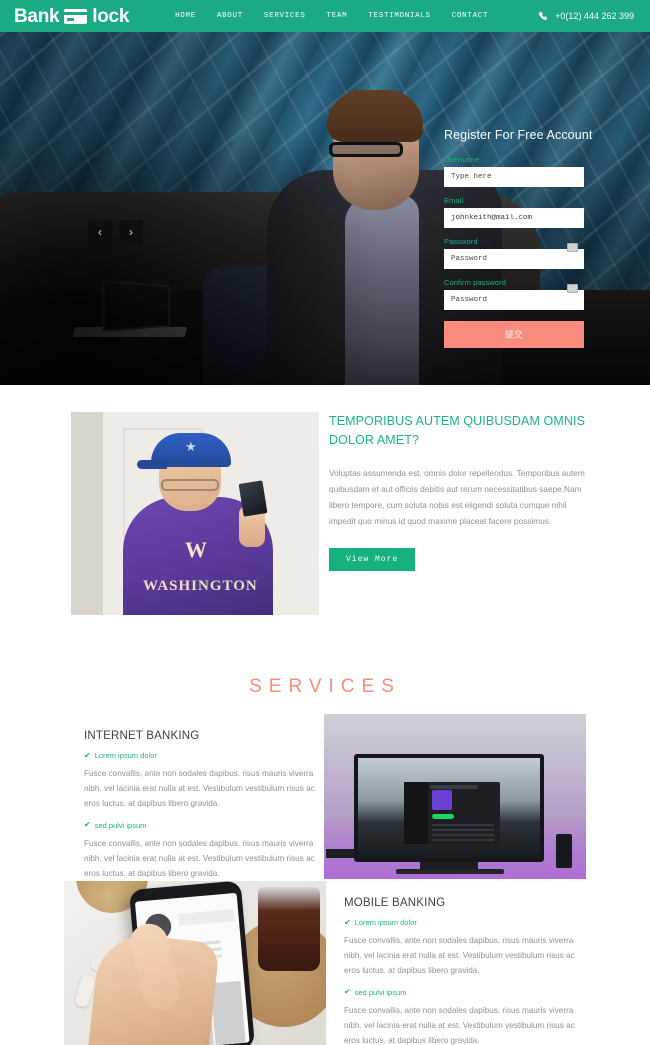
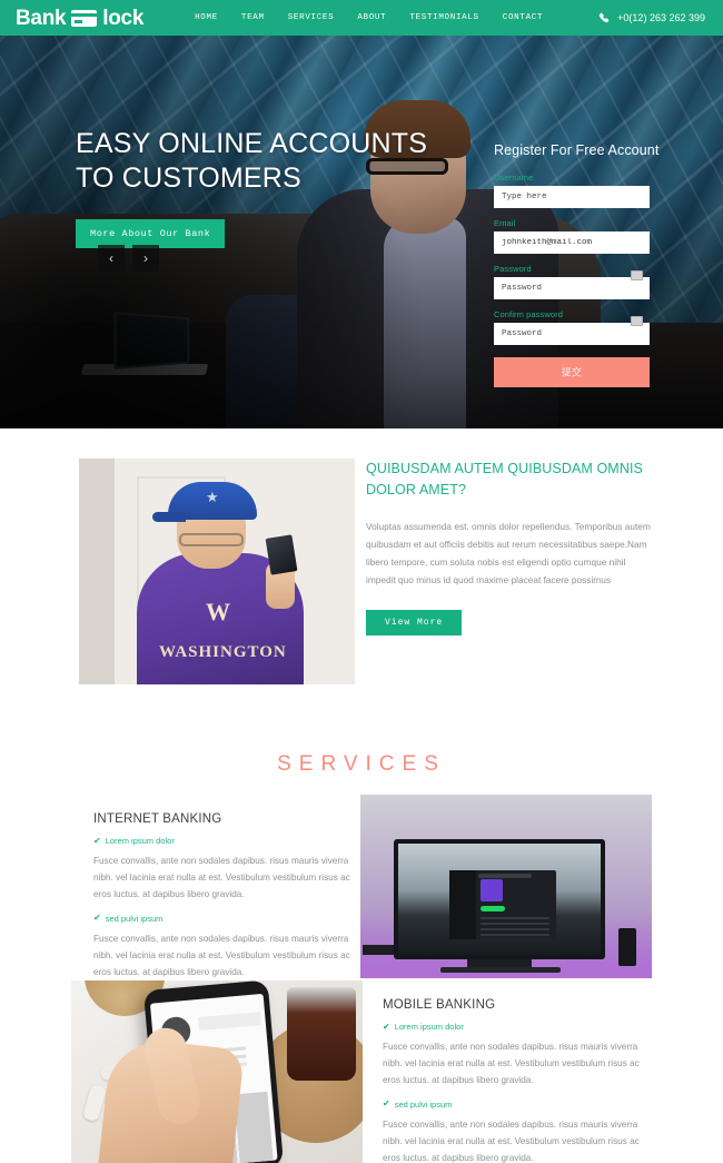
  Bank
  lock
  HOME
- ABOUT
+ TEAM
  SERVICES
- TEAM
+ ABOUT
  TESTIMONIALS
  CONTACT
- +0(12) 444 262 399
+ +0(12) 263 262 399
+ EASY ONLINE ACCOUNTS TO CUSTOMERS
+ More About Our Bank
  ‹
  ›
  Register For Free Account
  Username
  Type here
  Email
  johnkeith@mail.com
  Password
  Password
  Confirm password
  Password
  提交
  W
  WASHINGTON
  ★
- TEMPORIBUS AUTEM QUIBUSDAM OMNIS DOLOR AMET?
+ QUIBUSDAM AUTEM QUIBUSDAM OMNIS DOLOR AMET?
- Voluptas assumenda est. omnis dolor repellendus. Temporibus autem quibusdam et aut officiis debitis aut rerum necessitatibus saepe.Nam libero tempore, cum soluta nobis est eligendi soluta cumque nihil impedit quo minus id quod maxime placeat facere possimus
+ Voluptas assumenda est. omnis dolor repellendus. Temporibus autem quibusdam et aut officiis debitis aut rerum necessitatibus saepe.Nam libero tempore, cum soluta nobis est eligendi optio cumque nihil impedit quo minus id quod maxime placeat facere possimus
  View More
  SERVICES
  INTERNET BANKING
  ✔
  Lorem ipsum dolor
  Fusce convallis, ante non sodales dapibus. risus mauris viverra nibh. vel lacinia erat nulla at est. Vestibulum vestibulum risus ac eros luctus. at dapibus libero gravida.
  ✔
  sed pulvi ipsum
  Fusce convallis, ante non sodales dapibus. risus mauris viverra nibh. vel lacinia erat nulla at est. Vestibulum vestibulum risus ac eros luctus. at dapibus libero gravida.
  MOBILE BANKING
  ✔
  Lorem ipsum dolor
  Fusce convallis, ante non sodales dapibus. risus mauris viverra nibh. vel lacinia erat nulla at est. Vestibulum vestibulum risus ac eros luctus. at dapibus libero gravida.
  ✔
  sed pulvi ipsum
  Fusce convallis, ante non sodales dapibus. risus mauris viverra nibh. vel lacinia erat nulla at est. Vestibulum vestibulum risus ac eros luctus. at dapibus libero gravida.
